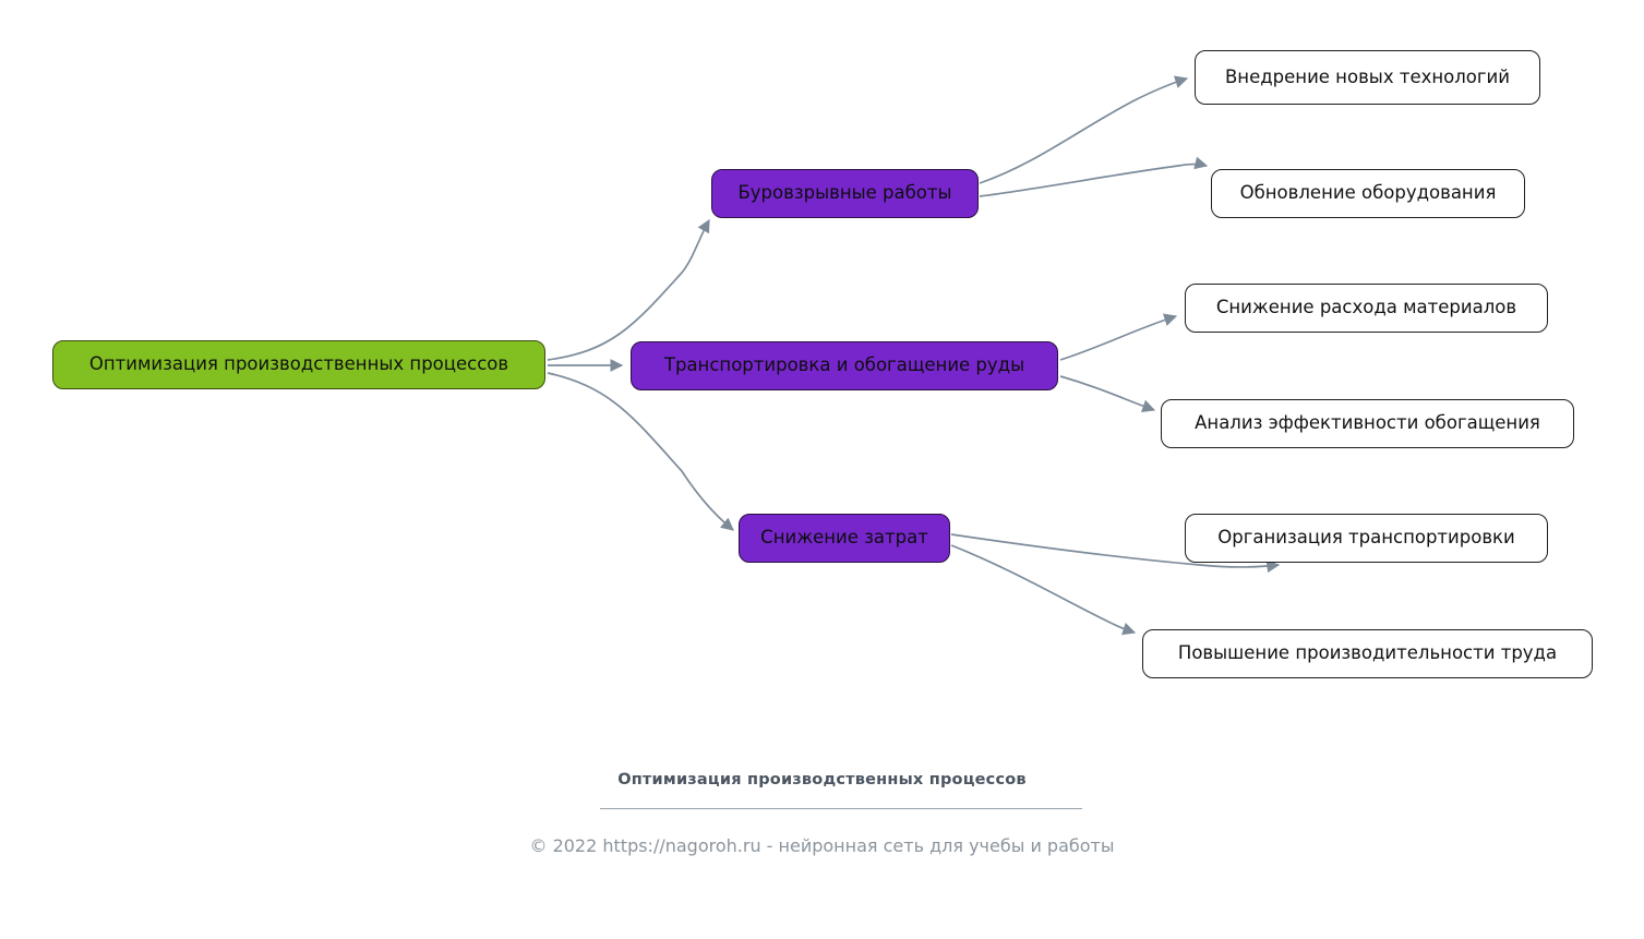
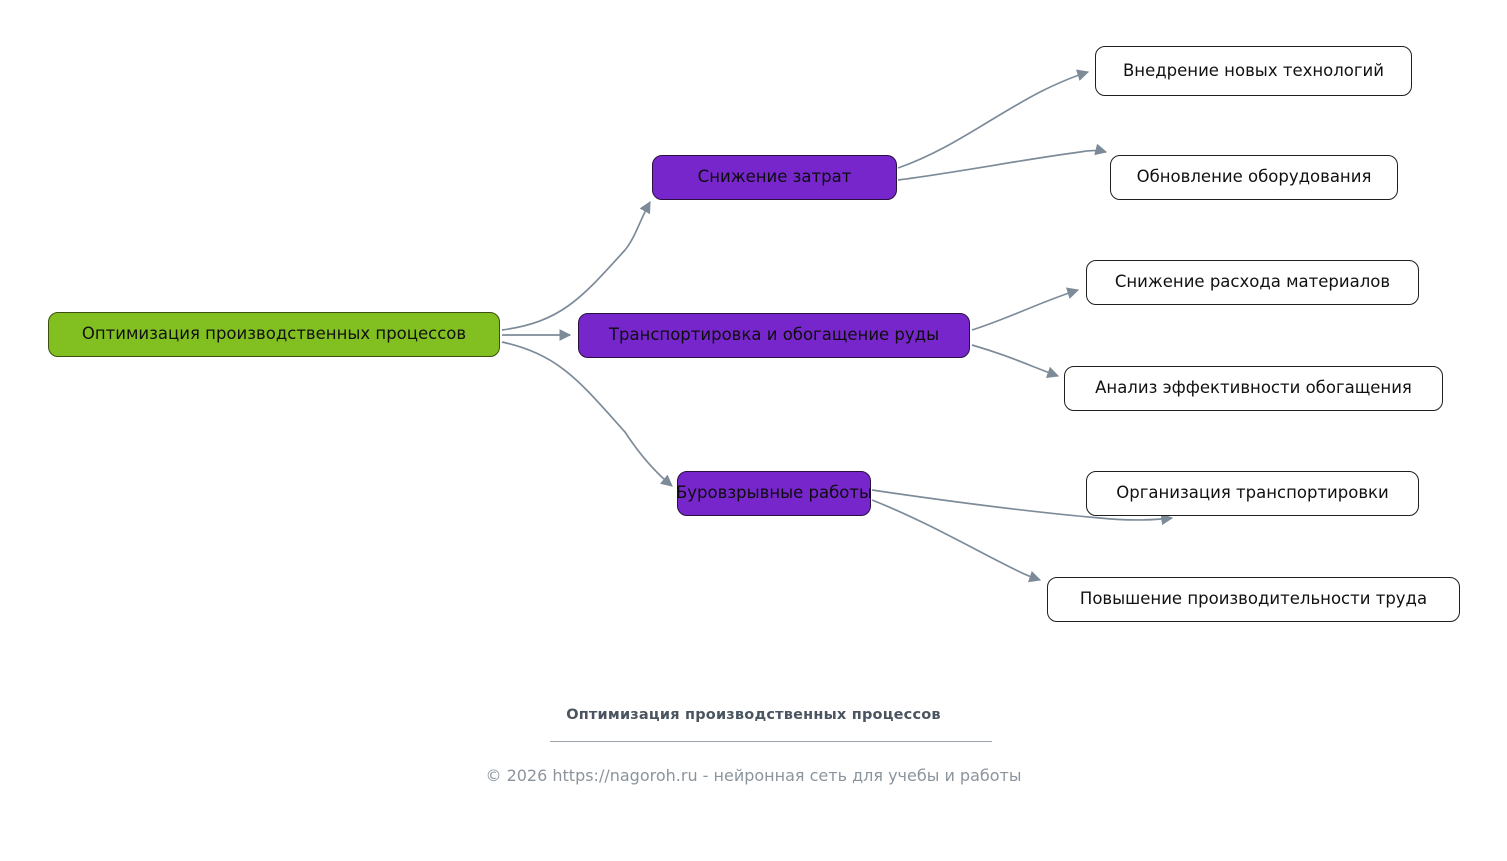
  Оптимизация производственных процессов
- Буровзрывные работы
+ Снижение затрат
  Внедрение новых технологий
  Обновление оборудования
  Транспортировка и обогащение руды
  Снижение расхода материалов
  Анализ эффективности обогащения
- Снижение затрат
+ Буровзрывные работы
  Организация транспортировки
  Повышение производительности труда
  Оптимизация производственных процессов
- © 2022 https://nagoroh.ru - нейронная сеть для учебы и работы
+ © 2026 https://nagoroh.ru - нейронная сеть для учебы и работы
